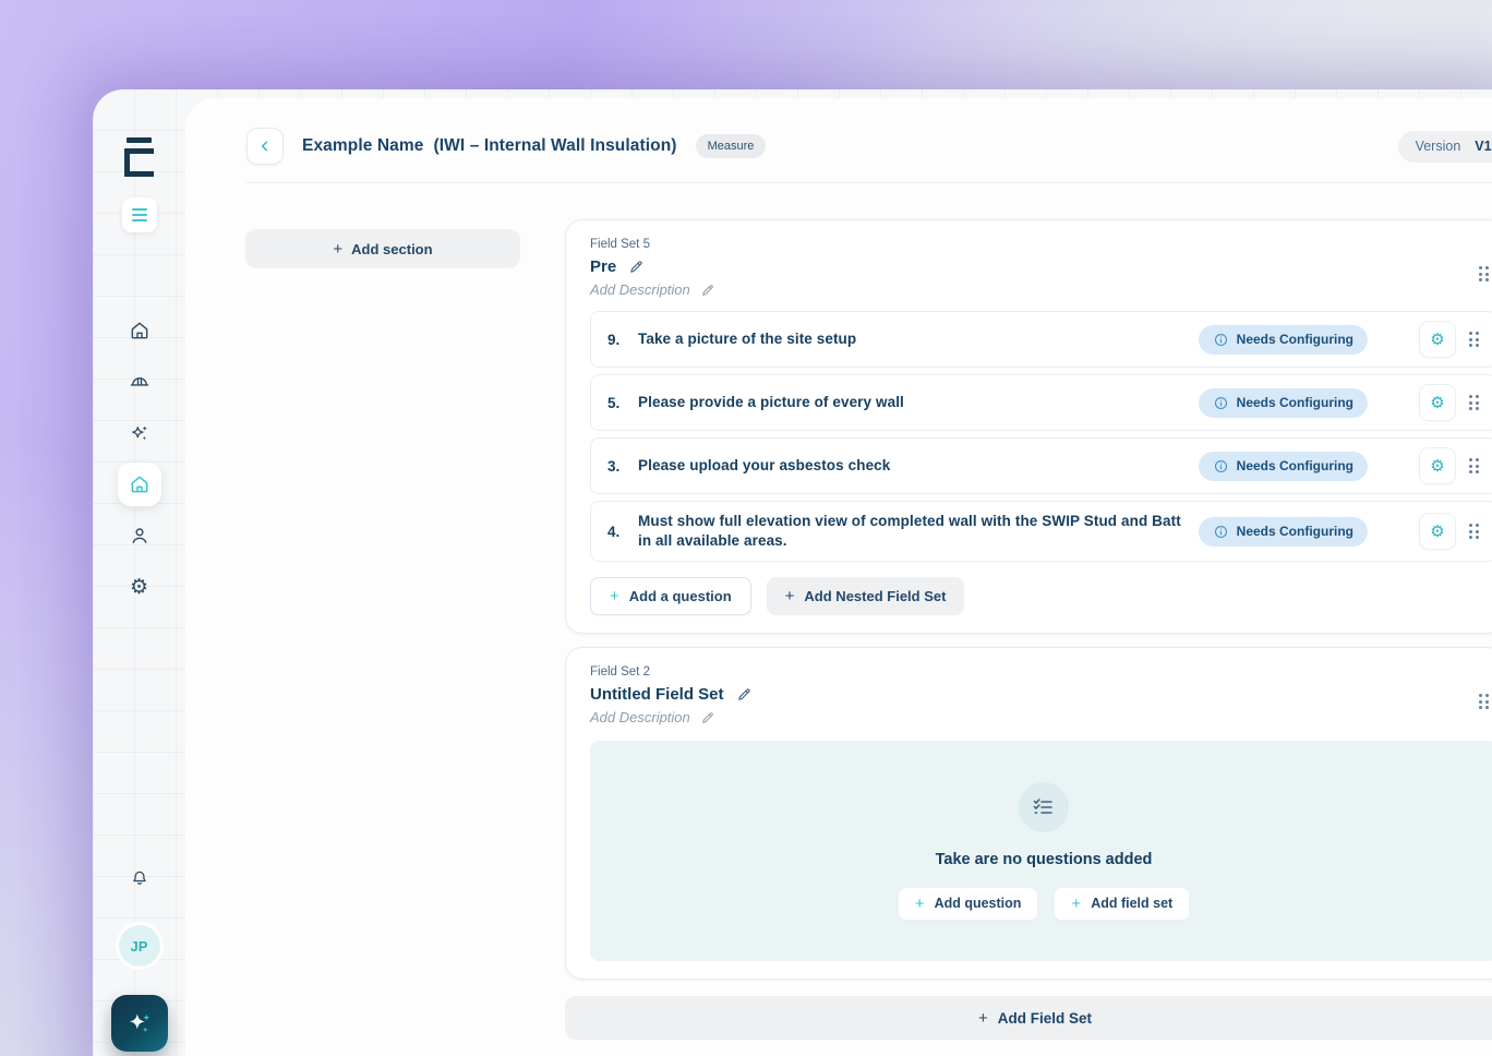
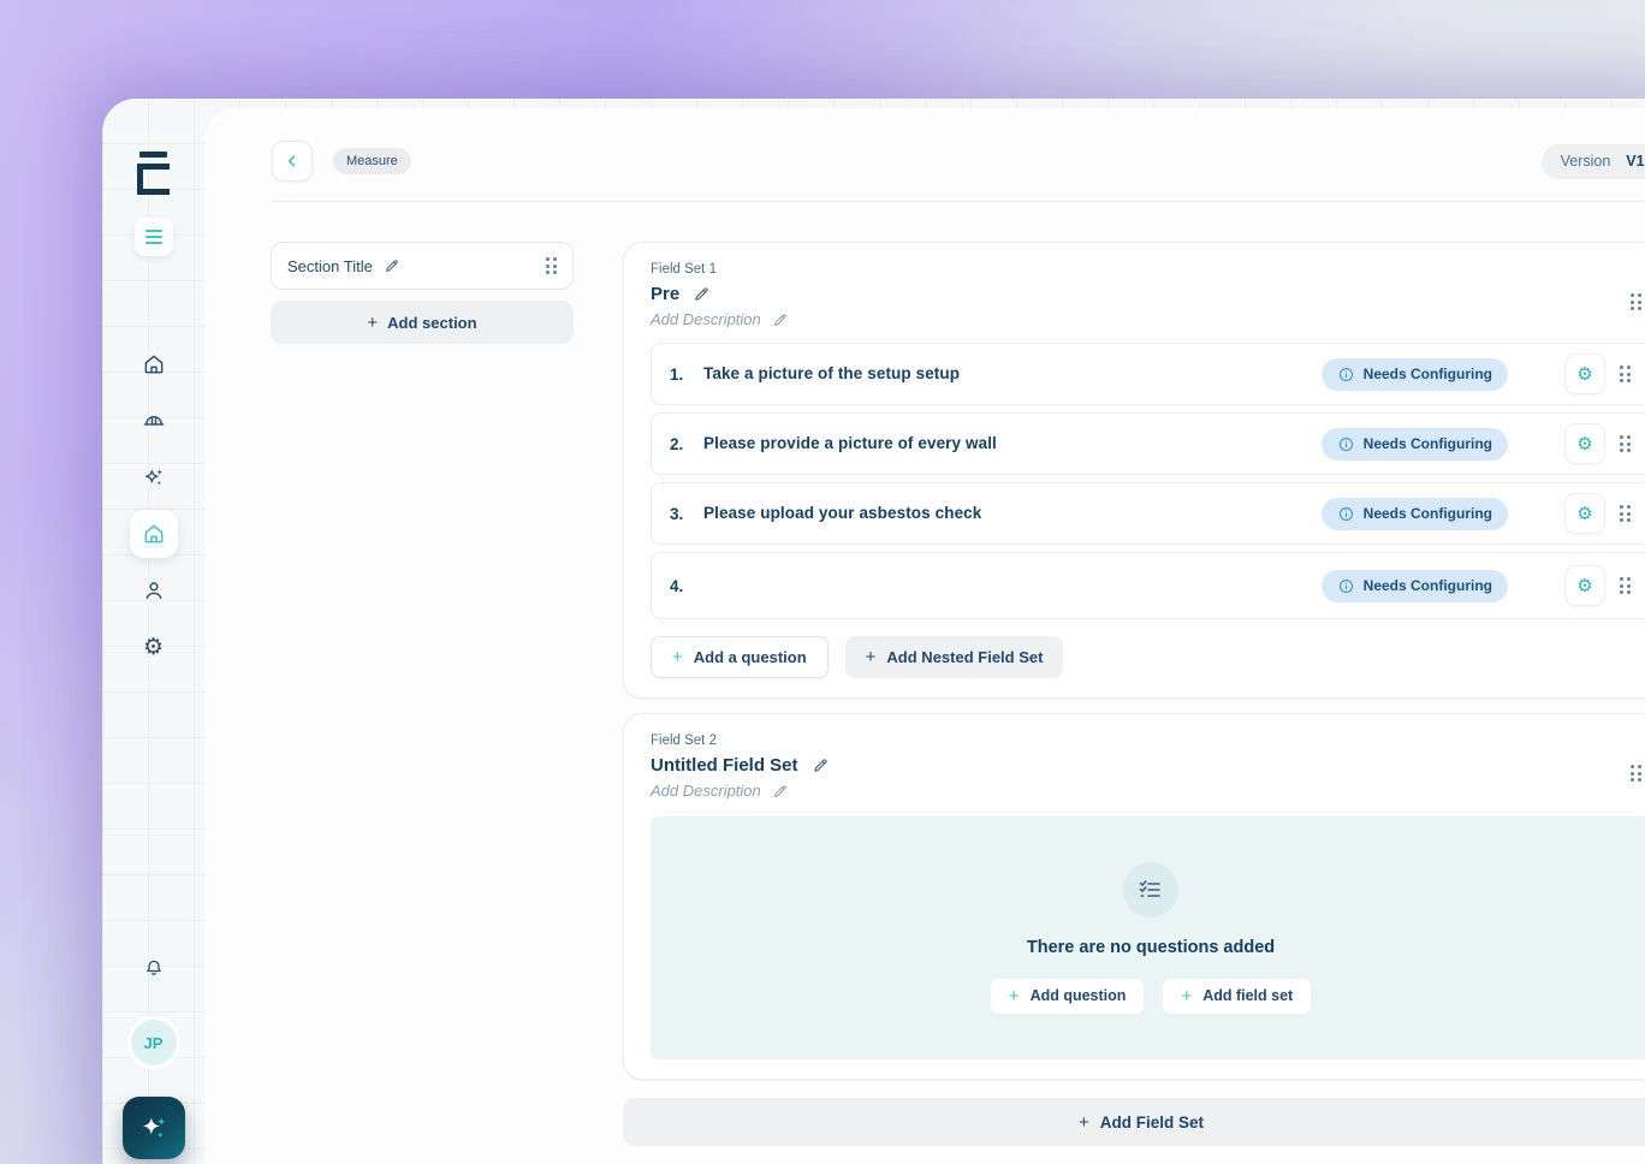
  ⚙
  JP
- Example Name (IWI – Internal Wall Insulation)
  Measure
  Version
+ Section Title
  +
  Add section
- Field Set 5
+ Field Set 1
  Pre
  Add Description
- 9.
+ 1.
- Take a picture of the site setup
+ Take a picture of the setup setup
  Needs Configuring
  ⚙
- 5.
+ 2.
  Please provide a picture of every wall
  Needs Configuring
  ⚙
  3.
  Please upload your asbestos check
  Needs Configuring
  ⚙
  4.
- Must show full elevation view of completed wall with the SWIP Stud and Batt in all available areas.
  Needs Configuring
  ⚙
  +
  Add a question
  +
  Add Nested Field Set
  Field Set 2
  Untitled Field Set
  Add Description
- Take are no questions added
+ There are no questions added
  +
  Add question
  +
  Add field set
  +
  Add Field Set
